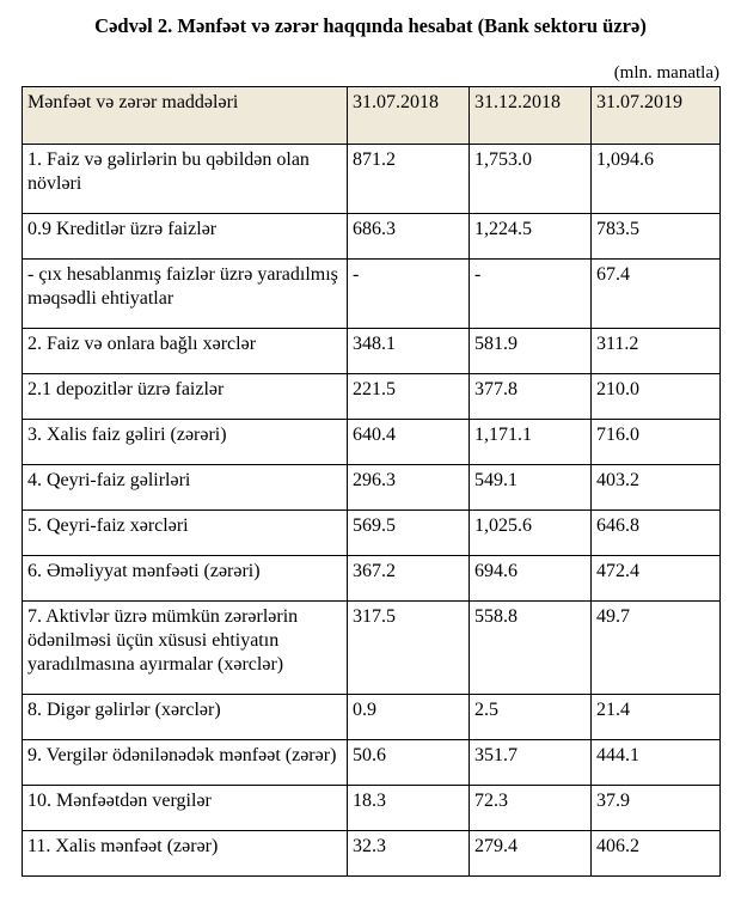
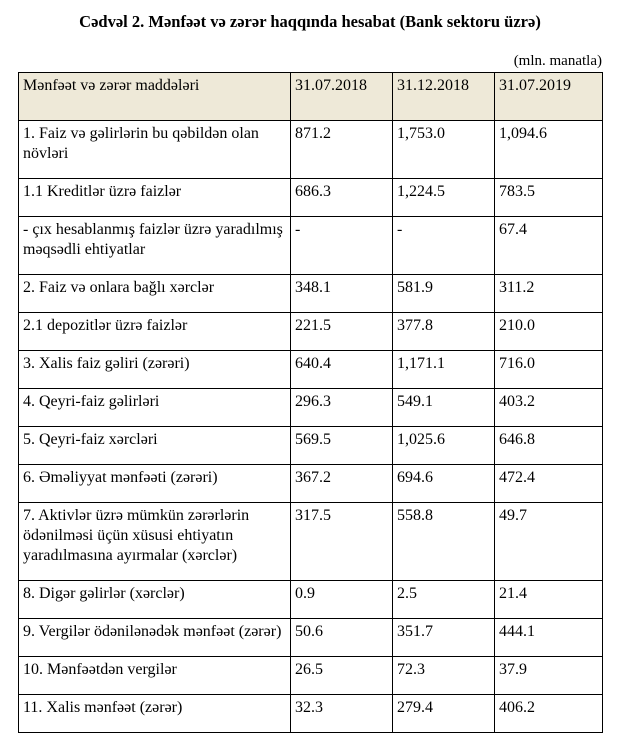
  Cədvəl 2. Mənfəət və zərər haqqında hesabat (Bank sektoru üzrə)
  (mln. manatla)
  Mənfəət və zərər maddələri	31.07.2018	31.12.2018	31.07.2019
  1. Faiz və gəlirlərin bu qəbildən olan növləri	871.2	1,753.0	1,094.6
- 0.9 Kreditlər üzrə faizlər	686.3	1,224.5	783.5
+ 1.1 Kreditlər üzrə faizlər	686.3	1,224.5	783.5
  - çıx hesablanmış faizlər üzrə yaradılmış məqsədli ehtiyatlar	-	-	67.4
  2. Faiz və onlara bağlı xərclər	348.1	581.9	311.2
  2.1 depozitlər üzrə faizlər	221.5	377.8	210.0
  3. Xalis faiz gəliri (zərəri)	640.4	1,171.1	716.0
  4. Qeyri-faiz gəlirləri	296.3	549.1	403.2
  5. Qeyri-faiz xərcləri	569.5	1,025.6	646.8
  6. Əməliyyat mənfəəti (zərəri)	367.2	694.6	472.4
  7. Aktivlər üzrə mümkün zərərlərin ödənilməsi üçün xüsusi ehtiyatın yaradılmasına ayırmalar (xərclər)	317.5	558.8	49.7
  8. Digər gəlirlər (xərclər)	0.9	2.5	21.4
  9. Vergilər ödənilənədək mənfəət (zərər)	50.6	351.7	444.1
- 10. Mənfəətdən vergilər	18.3	72.3	37.9
+ 10. Mənfəətdən vergilər	26.5	72.3	37.9
  11. Xalis mənfəət (zərər)	32.3	279.4	406.2
